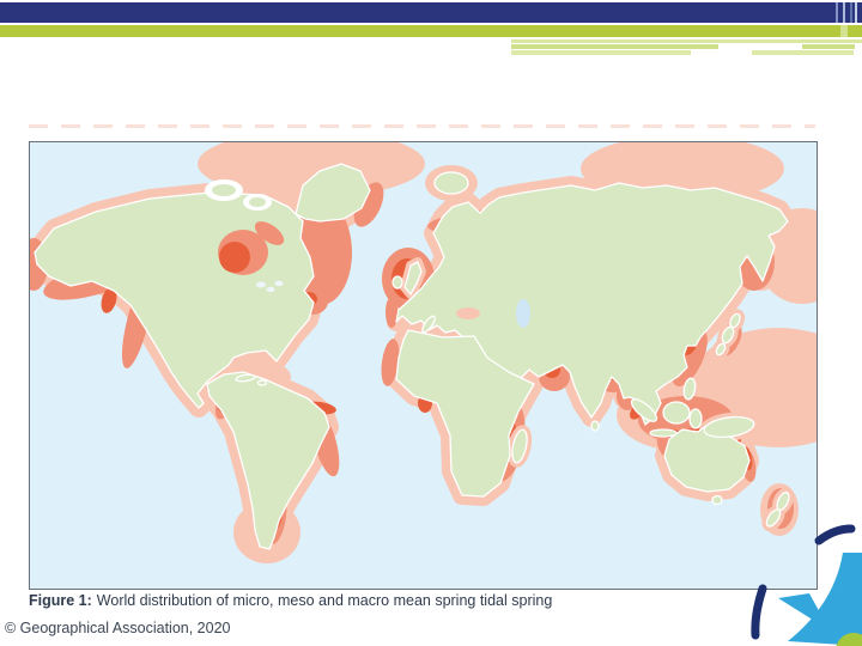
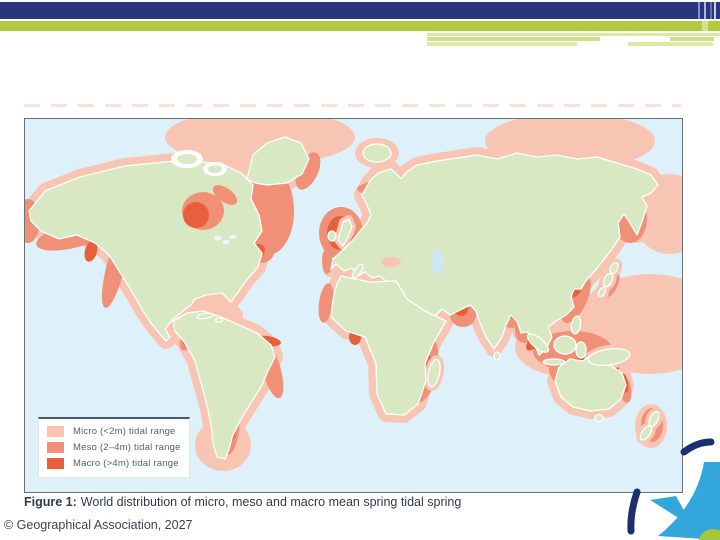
+ Micro (<2m) tidal range
+ Meso (2–4m) tidal range
+ Macro (>4m) tidal range
  Figure 1: World distribution of micro, meso and macro mean spring tidal spring
- © Geographical Association, 2020
+ © Geographical Association, 2027
